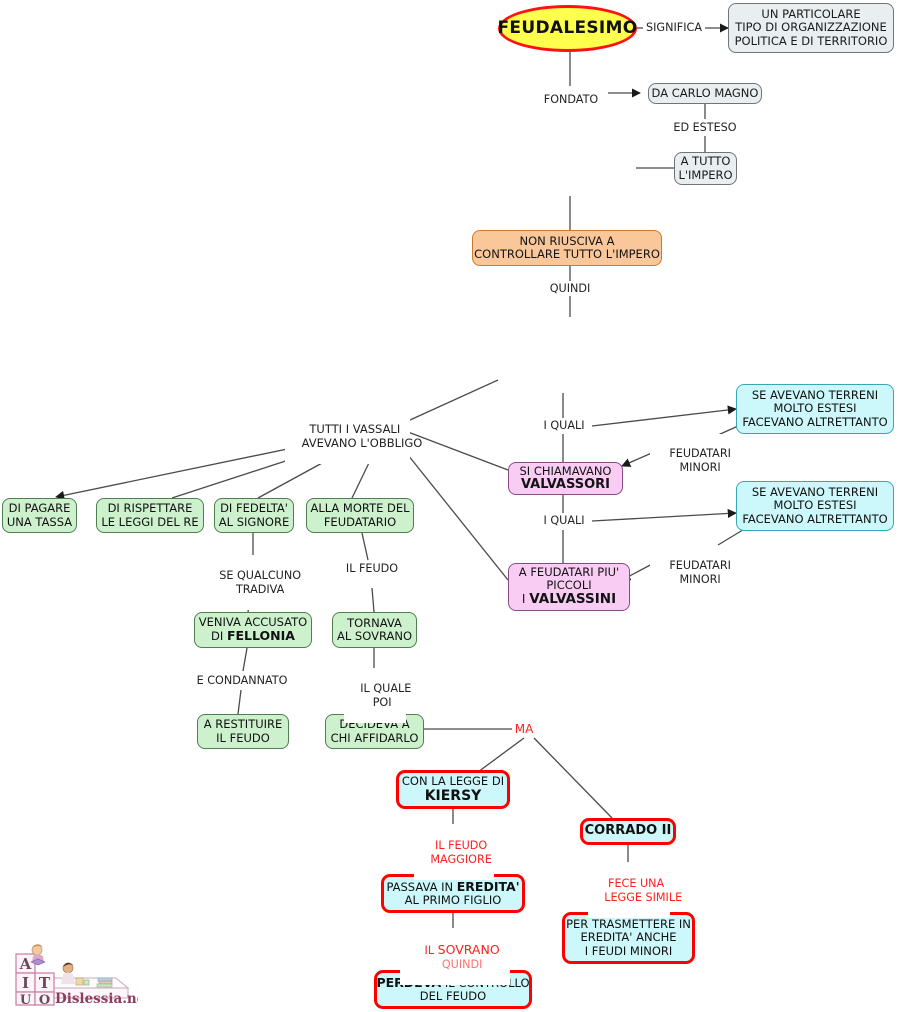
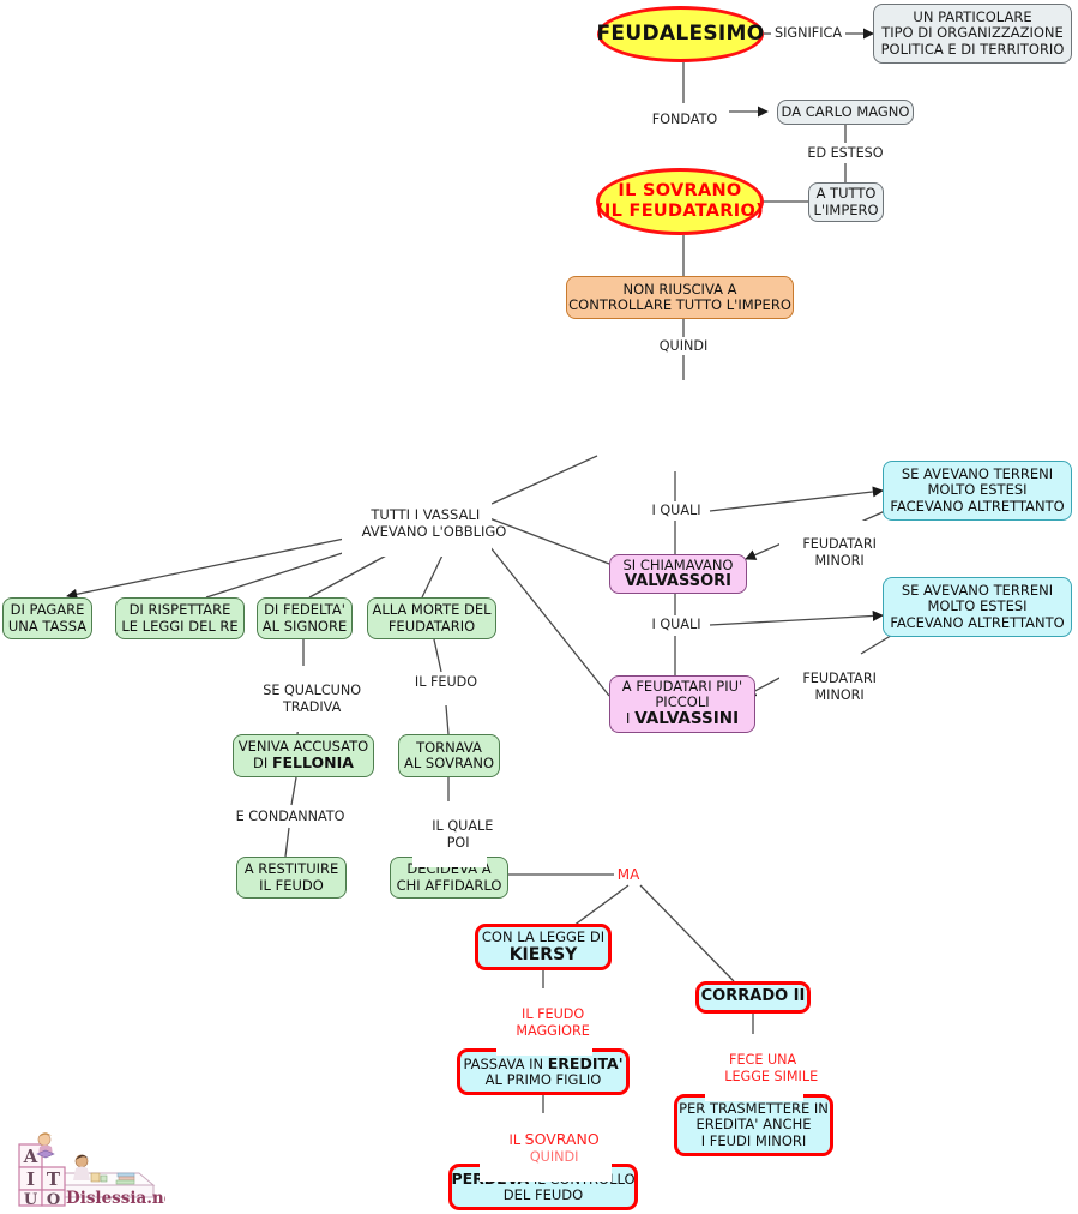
  FEUDALESIMO
  SIGNIFICA
  UN PARTICOLARE
  TIPO DI ORGANIZZAZIONE
  POLITICA E DI TERRITORIO
  FONDATO
  DA CARLO MAGNO
  ED ESTESO
  A TUTTO
  L'IMPERO
+ IL SOVRANO
+ (IL FEUDATARIO)
  NON RIUSCIVA A
  CONTROLLARE TUTTO L'IMPERO
  QUINDI
  TUTTI I VASSALI AVEVANO L'OBBLIGO
  I QUALI
  SE AVEVANO TERRENI
  MOLTO ESTESI
  FACEVANO ALTRETTANTO
  FEUDATARI MINORI
  SI CHIAMAVANO
  VALVASSORI
  I QUALI
  SE AVEVANO TERRENI
  MOLTO ESTESI
  FACEVANO ALTRETTANTO
  FEUDATARI MINORI
  A FEUDATARI PIU'
  PICCOLI
  I VALVASSINI
  DI PAGARE
  UNA TASSA
  DI RISPETTARE
  LE LEGGI DEL RE
  DI FEDELTA'
  AL SIGNORE
  ALLA MORTE DEL
  FEUDATARIO
  SE QUALCUNO TRADIVA
  IL FEUDO
  VENIVA ACCUSATO
  DI FELLONIA
  TORNAVA
  AL SOVRANO
  E CONDANNATO
  IL QUALE POI
  A RESTITUIRE
  IL FEUDO
  DECIDEVA A
  CHI AFFIDARLO
  MA
  CON LA LEGGE DI
  KIERSY
  CORRADO II
  IL FEUDO MAGGIORE
  FECE UNA LEGGE SIMILE
  PASSAVA IN EREDITA'
  AL PRIMO FIGLIO
  PER TRASMETTERE IN
  EREDITA' ANCHE
  I FEUDI MINORI
  IL SOVRANO QUINDI
  DEL FEUDO
  A
  I
  U
  T
  O
  Dislessia.n
